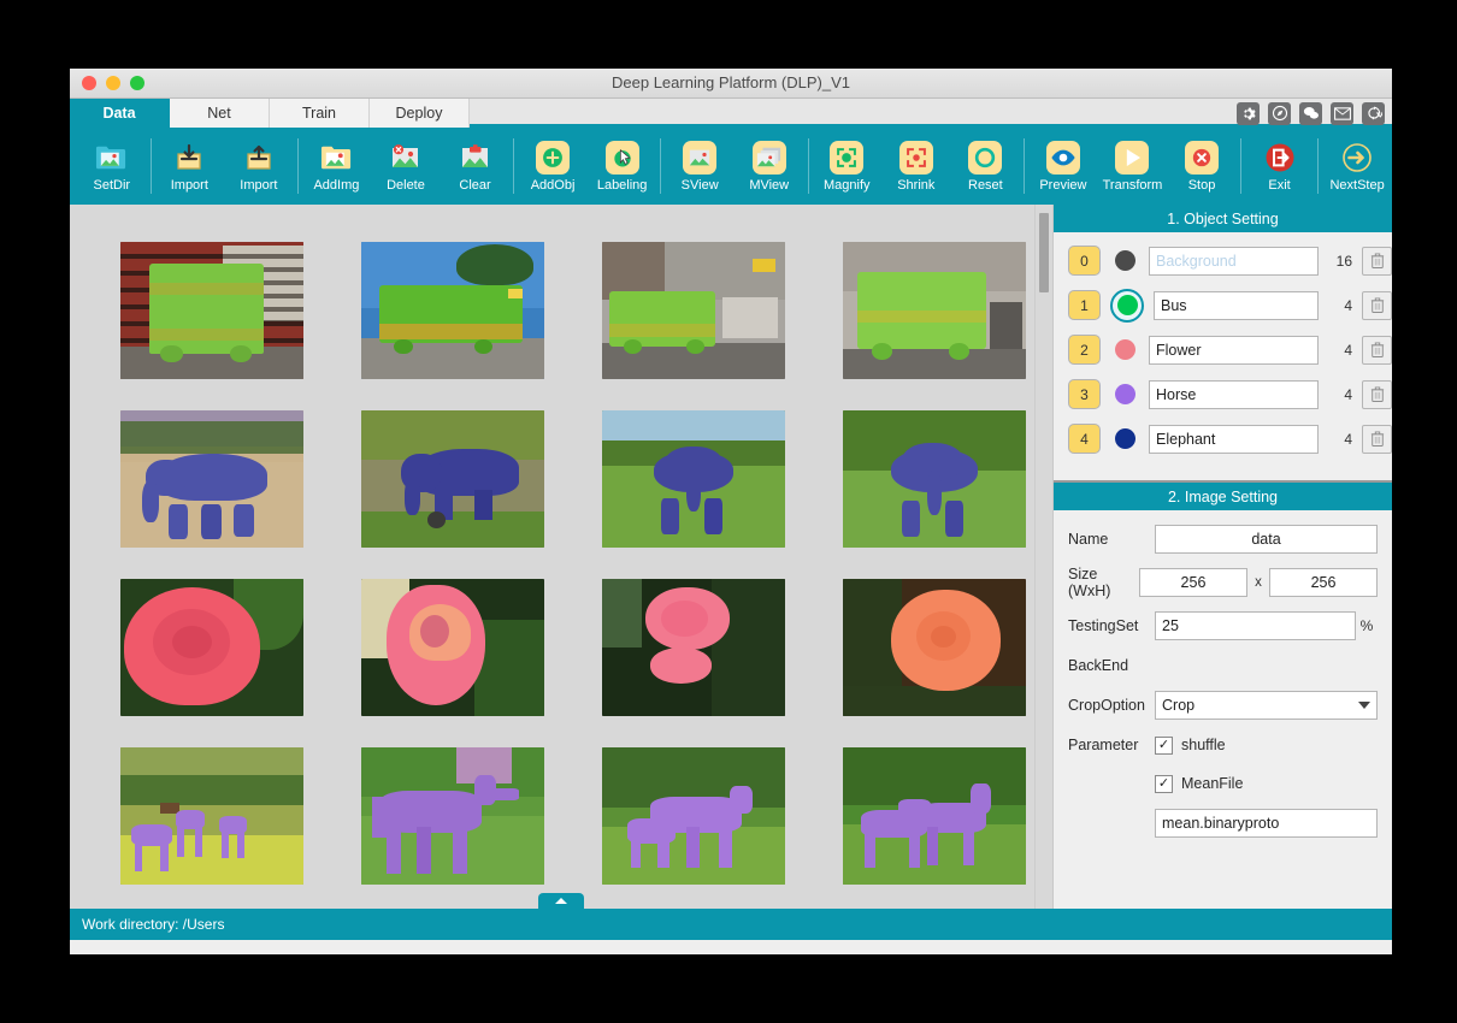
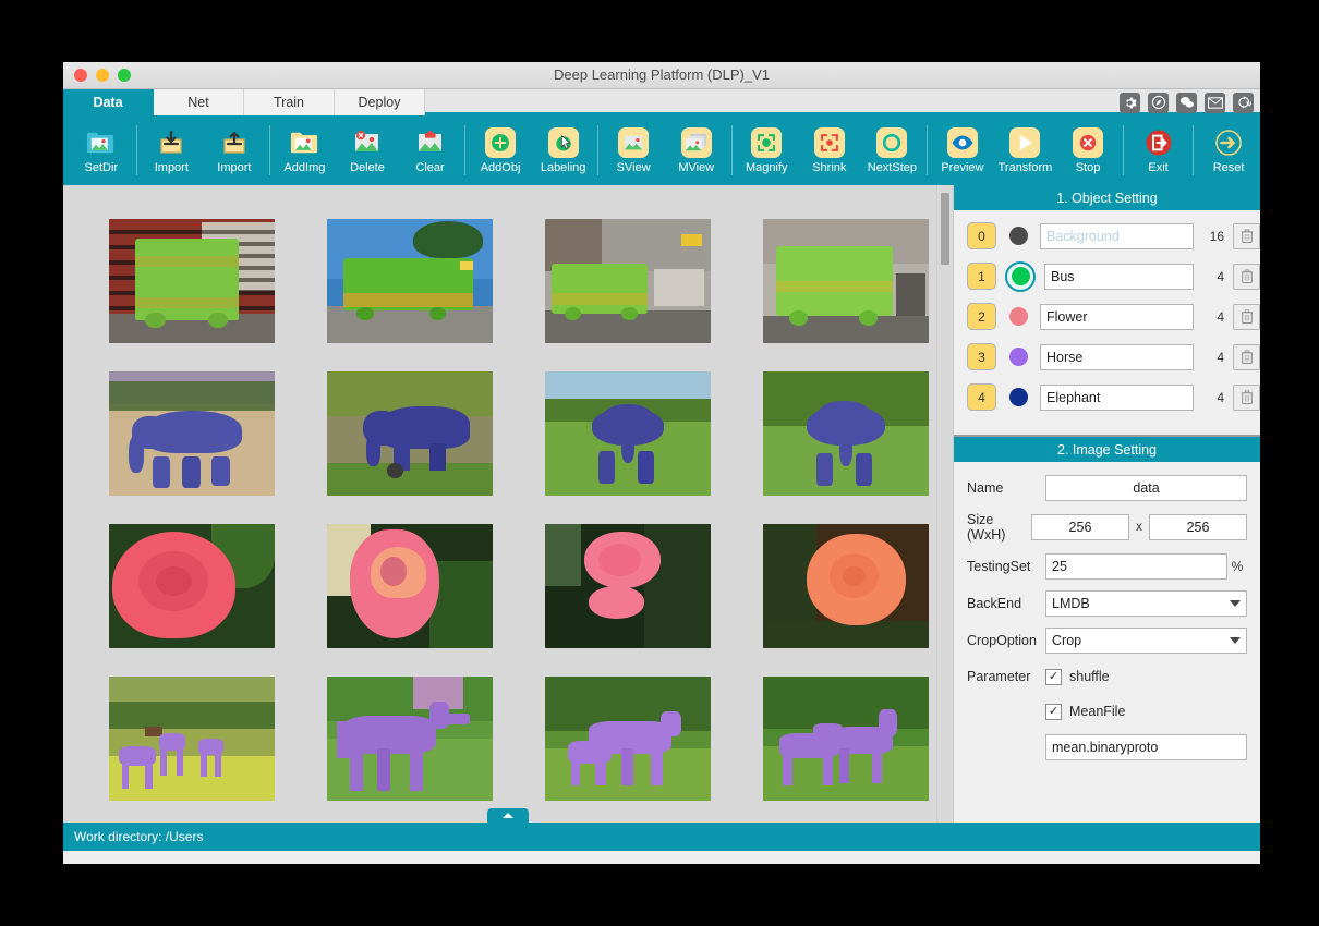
  Deep Learning Platform (DLP)_V1
  Data
  Net
  Train
  Deploy
  SetDir
  Import
  Import
  AddImg
  Delete
  Clear
  AddObj
  Labeling
  SView
  MView
  Magnify
  Shrink
- Reset
+ NextStep
  Preview
  Transform
  Stop
  Exit
- NextStep
+ Reset
  1. Object Setting
  0
  Background
  16
  1
  Bus
  4
  2
  Flower
  4
  3
  Horse
  4
  4
  Elephant
  4
  2. Image Setting
  Name
  data
  Size (WxH)
  256
  x
  256
  TestingSet
  25
  %
  BackEnd
+ LMDB
  CropOption
  Crop
  Parameter
  ✓
  shuffle
  ✓
  MeanFile
  mean.binaryproto
  Work directory: /Users
